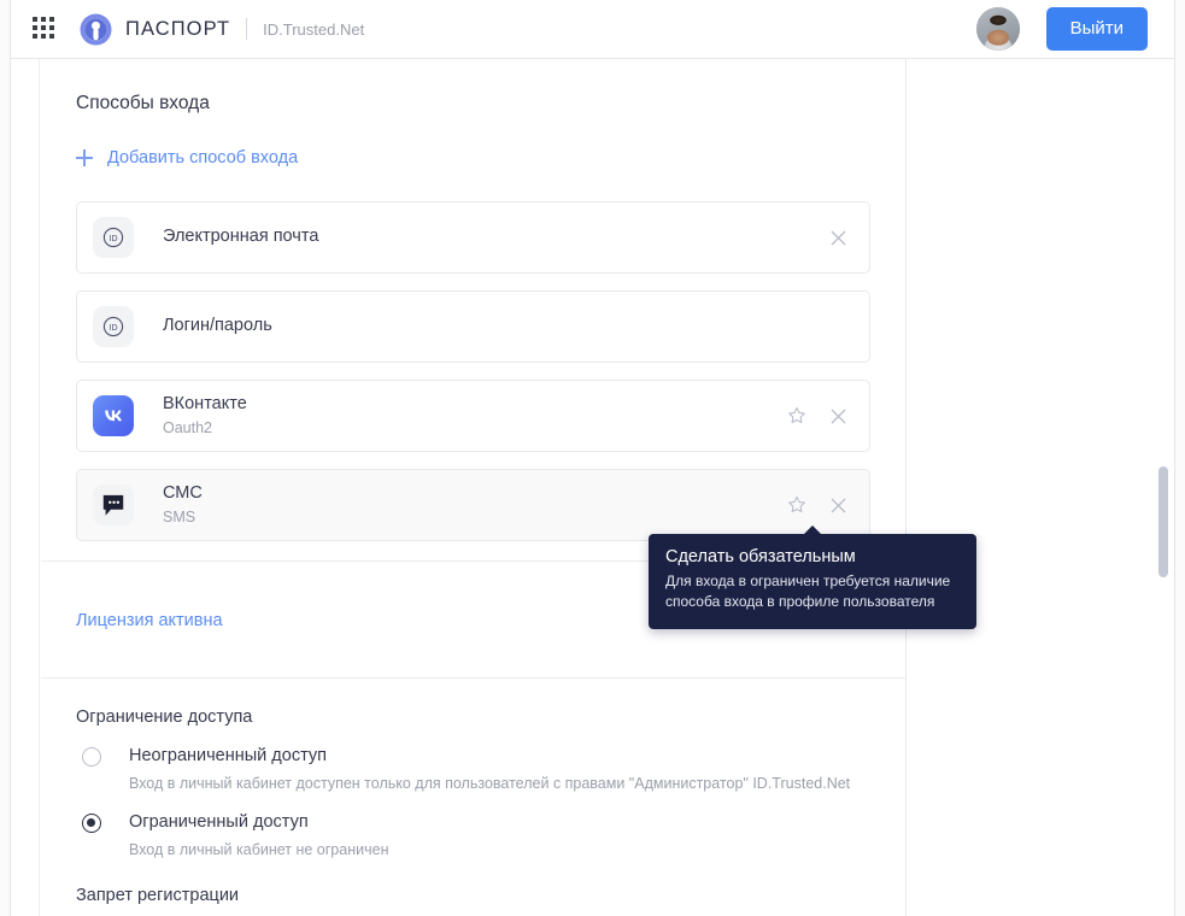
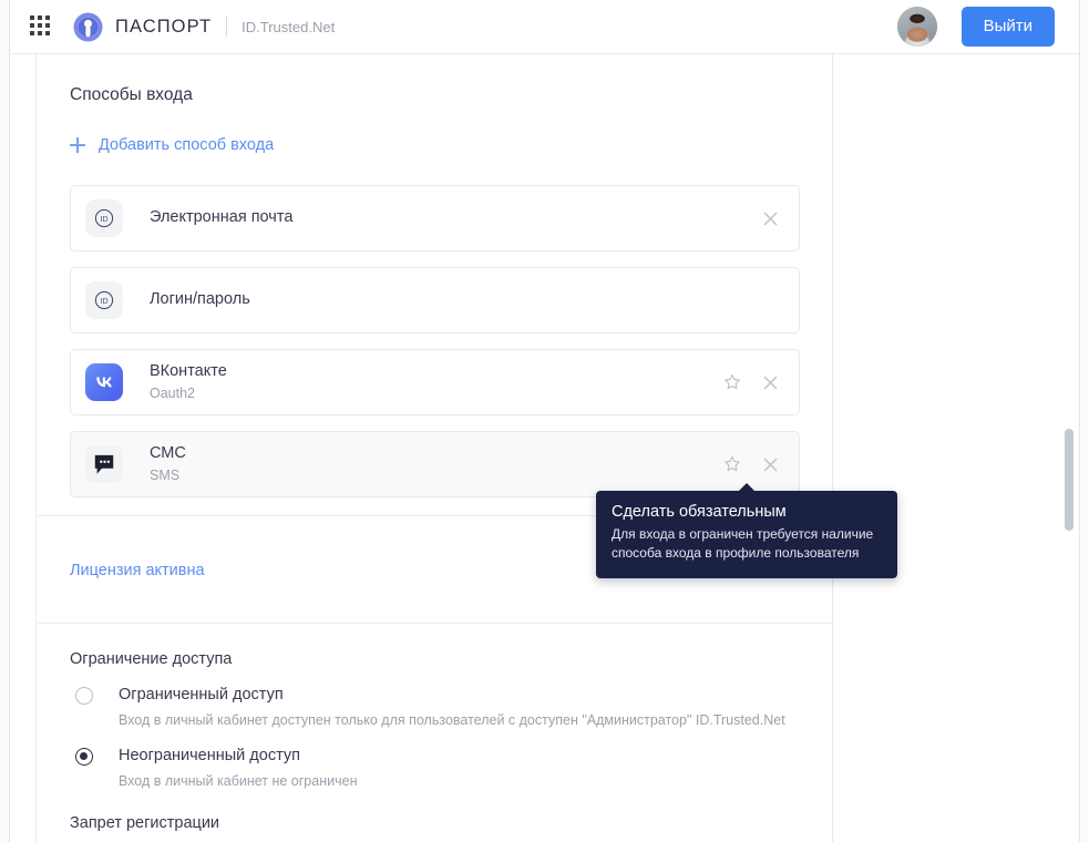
  ПАСПОРТ
  ID.Trusted.Net
  Выйти
  Способы входа
  Добавить способ входа
  Электронная почта
  Логин/пароль
  ВКонтакте
  Oauth2
  СМС
  SMS
  Лицензия активна
  Ограничение доступа
- Неограниченный доступ
+ Ограниченный доступ
- Вход в личный кабинет доступен только для пользователей с правами "Администратор" ID.Trusted.Net
+ Вход в личный кабинет доступен только для пользователей с доступен "Администратор" ID.Trusted.Net
- Ограниченный доступ
+ Неограниченный доступ
  Вход в личный кабинет не ограничен
  Запрет регистрации
  Сделать обязательным
  Для входа в ограничен требуется наличие способа входа в профиле пользователя
